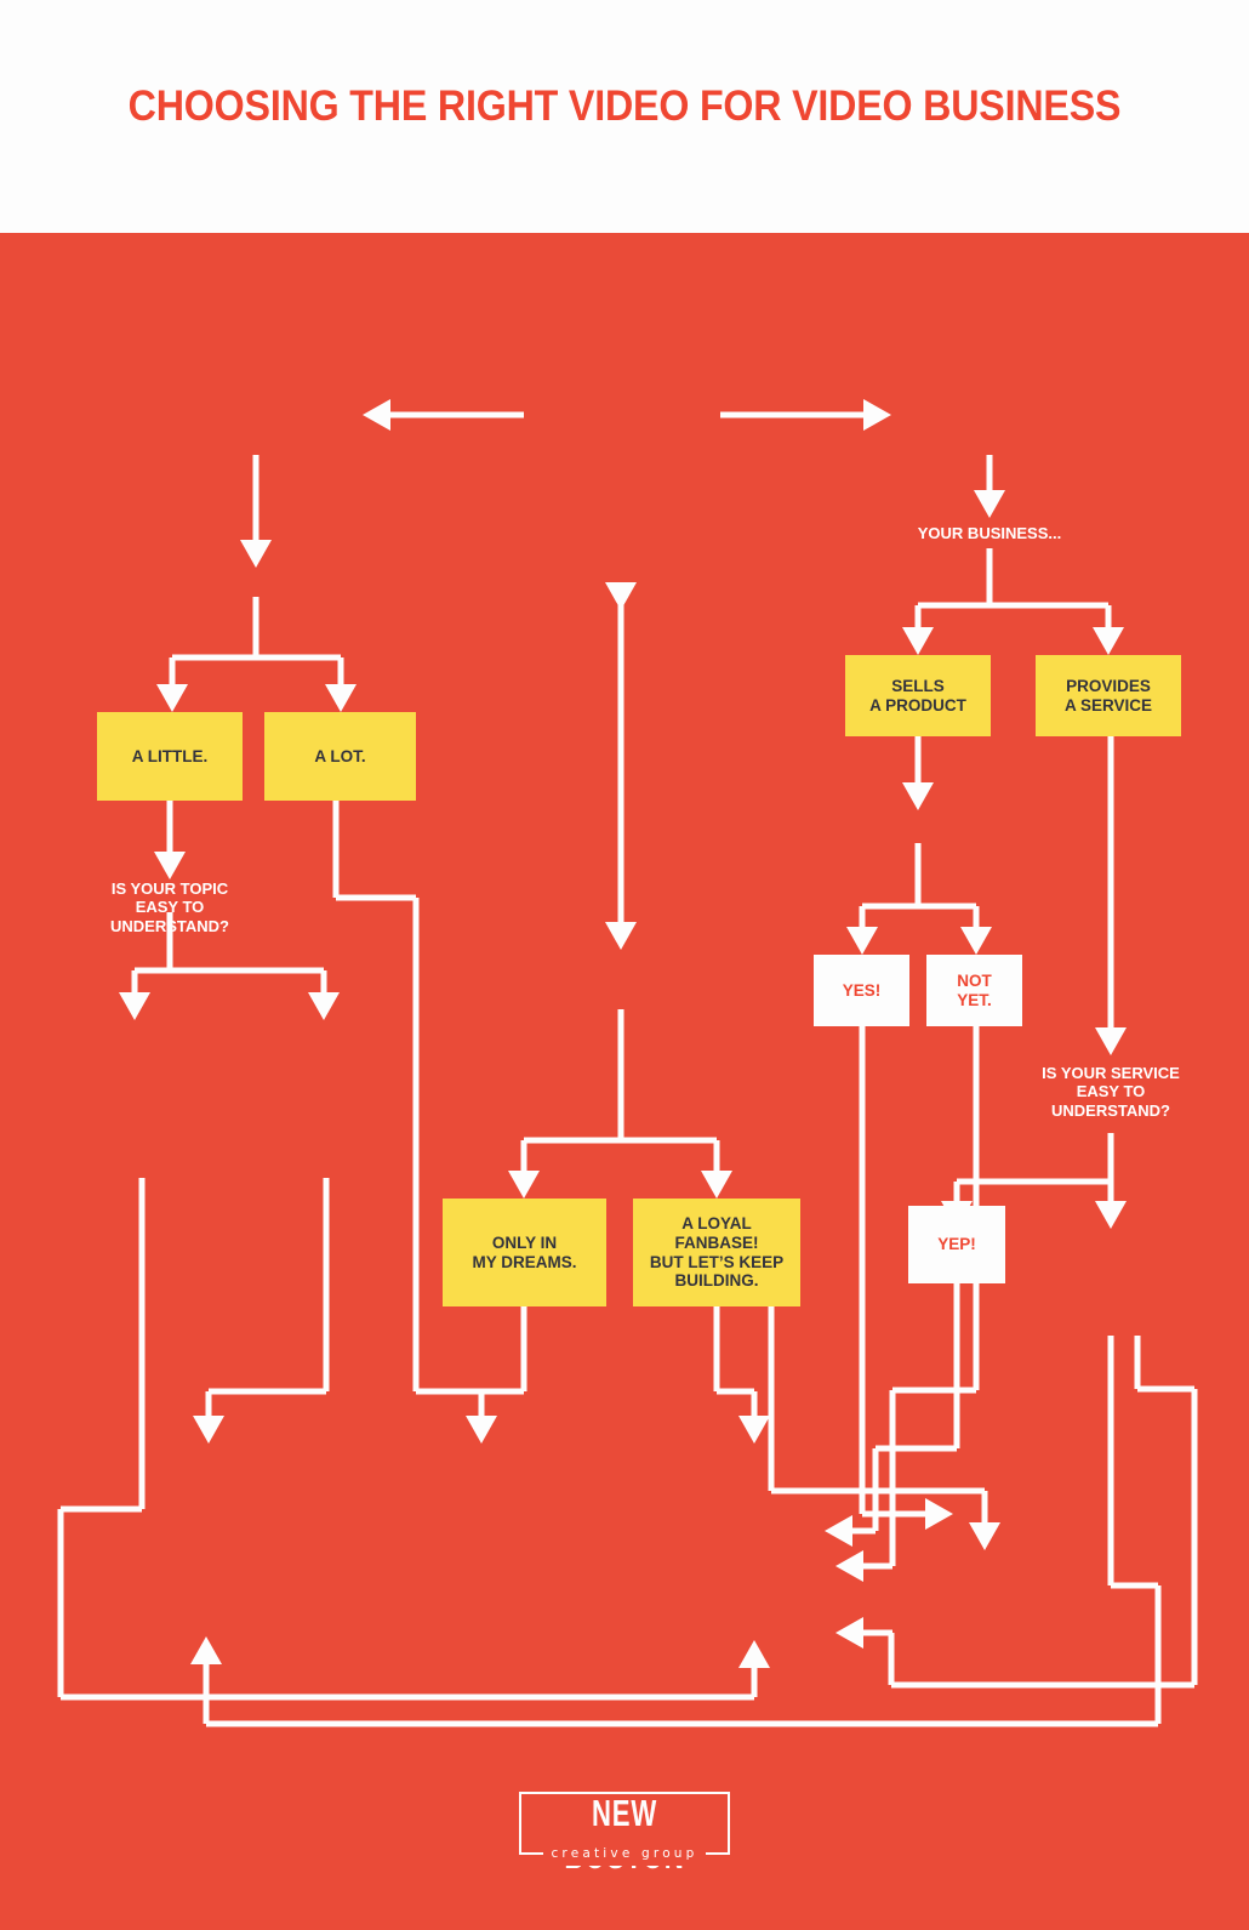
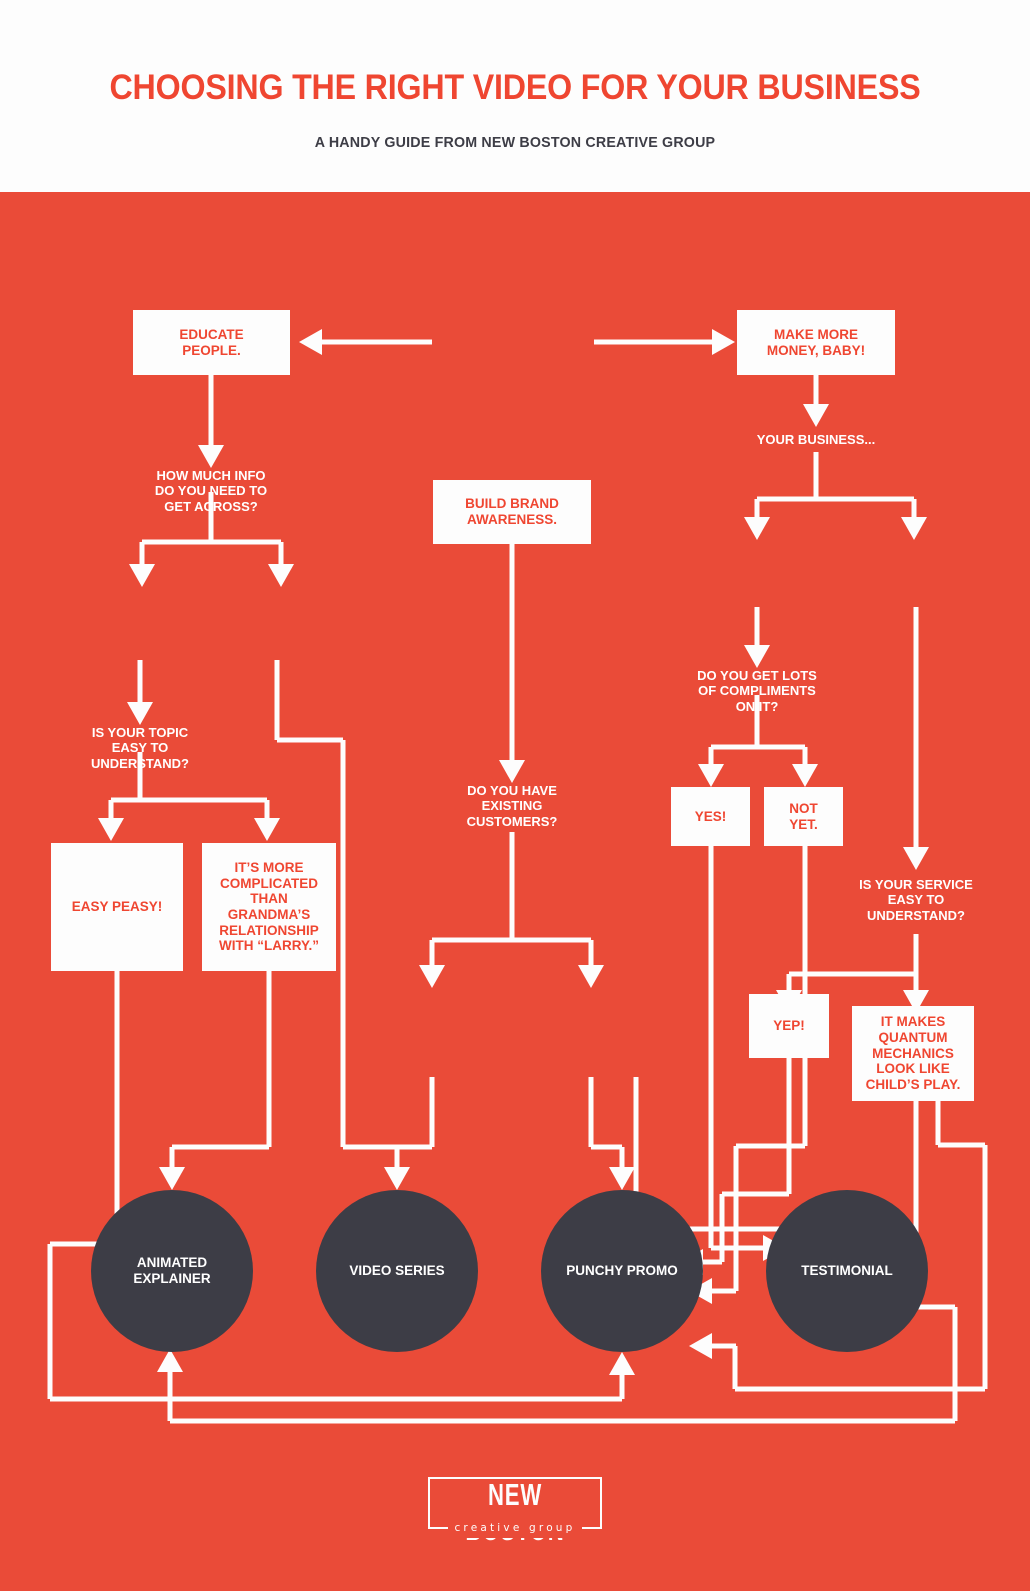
- CHOOSING THE RIGHT VIDEO FOR VIDEO BUSINESS
+ CHOOSING THE RIGHT VIDEO FOR YOUR BUSINESS
+ A HANDY GUIDE FROM NEW BOSTON CREATIVE GROUP
+ EDUCATE
+ PEOPLE.
+ BUILD BRAND
+ AWARENESS.
+ MAKE MORE
+ MONEY, BABY!
+ HOW MUCH INFO
+ DO YOU NEED TO
+ GET ACROSS?
  YOUR BUSINESS...
- A LITTLE.
- A LOT.
- SELLS
- A PRODUCT
- PROVIDES
- A SERVICE
  IS YOUR TOPIC
  EASY TO
  UNDERSTAND?
+ DO YOU GET LOTS
+ OF COMPLIMENTS
+ ON IT?
+ DO YOU HAVE
+ EXISTING
+ CUSTOMERS?
+ EASY PEASY!
+ IT’S MORE
+ COMPLICATED
+ THAN GRANDMA’S
+ RELATIONSHIP
+ WITH “LARRY.”
  YES!
  NOT
  YET.
  IS YOUR SERVICE
  EASY TO
  UNDERSTAND?
- ONLY IN
- MY DREAMS.
- A LOYAL FANBASE!
- BUT LET’S KEEP
- BUILDING.
  YEP!
+ IT MAKES
+ QUANTUM
+ MECHANICS
+ LOOK LIKE
+ CHILD’S PLAY.
+ ANIMATED
+ EXPLAINER
+ VIDEO SERIES
+ PUNCHY PROMO
+ TESTIMONIAL
  creative group
